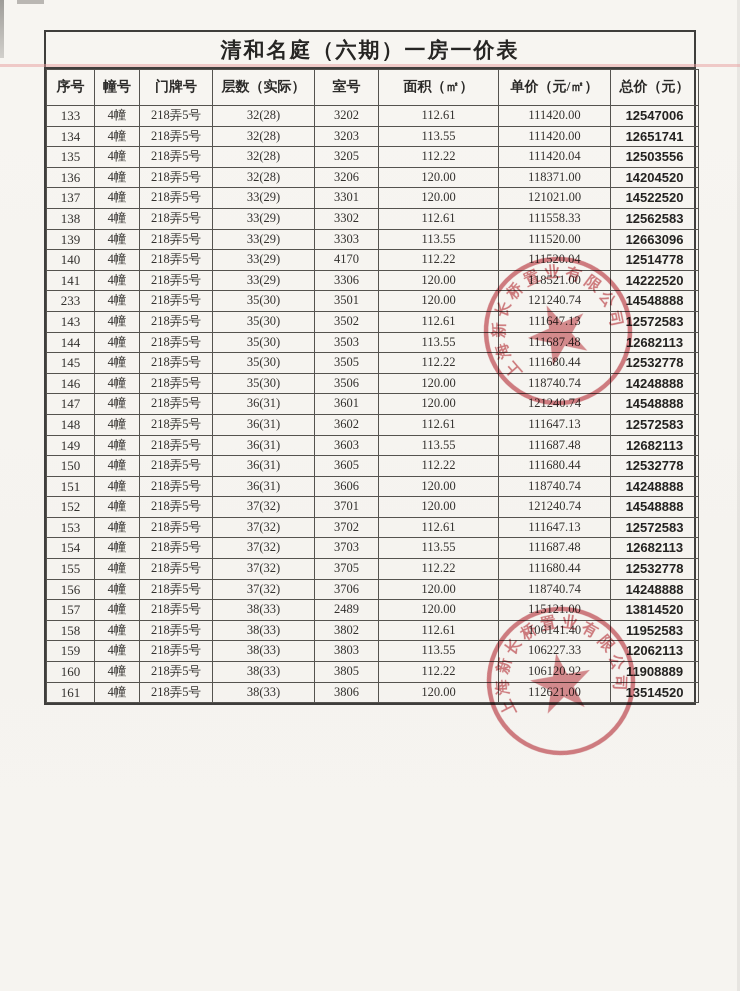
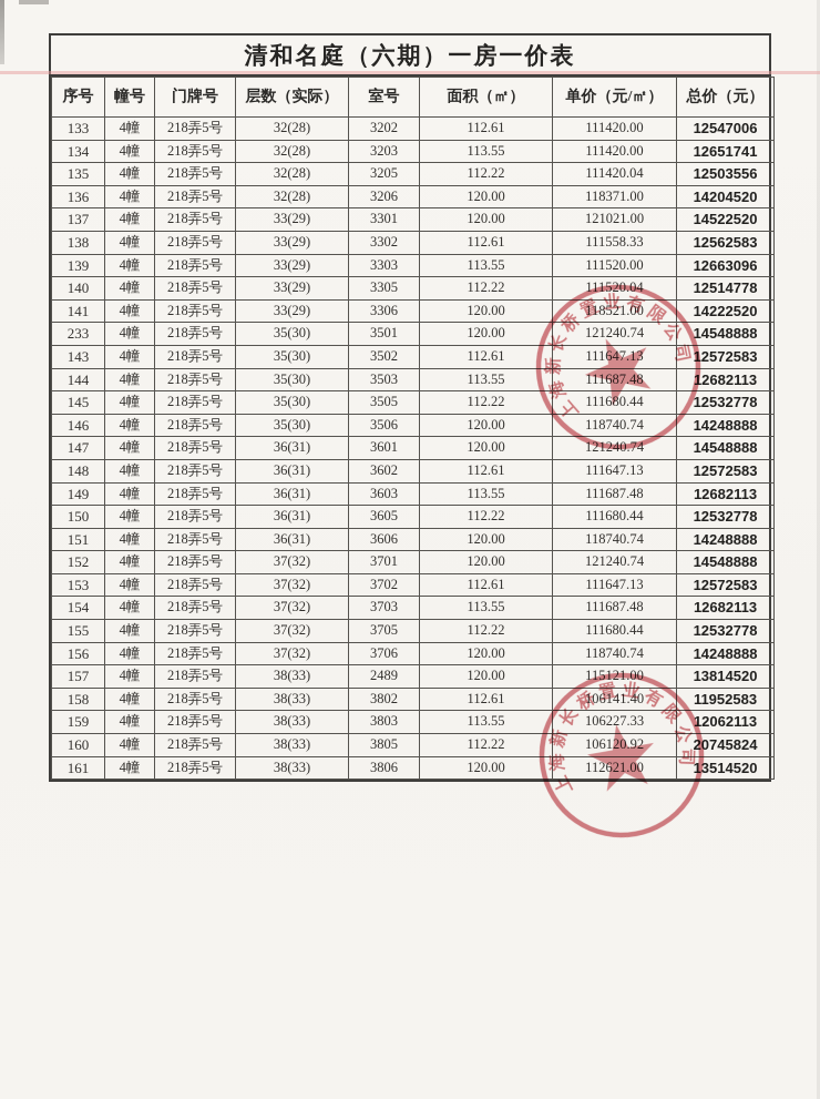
  清和名庭（六期）一房一价表
  序号	幢号	门牌号	层数（实际）	室号	面积（㎡）	单价（元/㎡）	总价（元）
  133	4幢	218弄5号	32(28)	3202	112.61	111420.00	12547006
  134	4幢	218弄5号	32(28)	3203	113.55	111420.00	12651741
  135	4幢	218弄5号	32(28)	3205	112.22	111420.04	12503556
  136	4幢	218弄5号	32(28)	3206	120.00	118371.00	14204520
  137	4幢	218弄5号	33(29)	3301	120.00	121021.00	14522520
  138	4幢	218弄5号	33(29)	3302	112.61	111558.33	12562583
  139	4幢	218弄5号	33(29)	3303	113.55	111520.00	12663096
- 140	4幢	218弄5号	33(29)	4170	112.22	111520.04	12514778
+ 140	4幢	218弄5号	33(29)	3305	112.22	111520.04	12514778
  141	4幢	218弄5号	33(29)	3306	120.00	118521.00	14222520
  233	4幢	218弄5号	35(30)	3501	120.00	121240.74	14548888
  143	4幢	218弄5号	35(30)	3502	112.61	111647.13	12572583
  144	4幢	218弄5号	35(30)	3503	113.55	111687.48	12682113
  145	4幢	218弄5号	35(30)	3505	112.22	111680.44	12532778
  146	4幢	218弄5号	35(30)	3506	120.00	118740.74	14248888
  147	4幢	218弄5号	36(31)	3601	120.00	121240.74	14548888
  148	4幢	218弄5号	36(31)	3602	112.61	111647.13	12572583
  149	4幢	218弄5号	36(31)	3603	113.55	111687.48	12682113
  150	4幢	218弄5号	36(31)	3605	112.22	111680.44	12532778
  151	4幢	218弄5号	36(31)	3606	120.00	118740.74	14248888
  152	4幢	218弄5号	37(32)	3701	120.00	121240.74	14548888
  153	4幢	218弄5号	37(32)	3702	112.61	111647.13	12572583
  154	4幢	218弄5号	37(32)	3703	113.55	111687.48	12682113
  155	4幢	218弄5号	37(32)	3705	112.22	111680.44	12532778
  156	4幢	218弄5号	37(32)	3706	120.00	118740.74	14248888
  157	4幢	218弄5号	38(33)	2489	120.00	115121.00	13814520
  158	4幢	218弄5号	38(33)	3802	112.61	106141.40	11952583
  159	4幢	218弄5号	38(33)	3803	113.55	106227.33	12062113
- 160	4幢	218弄5号	38(33)	3805	112.22	106120.92	11908889
+ 160	4幢	218弄5号	38(33)	3805	112.22	106120.92	20745824
  161	4幢	218弄5号	38(33)	3806	120.00	112621.00	13514520
